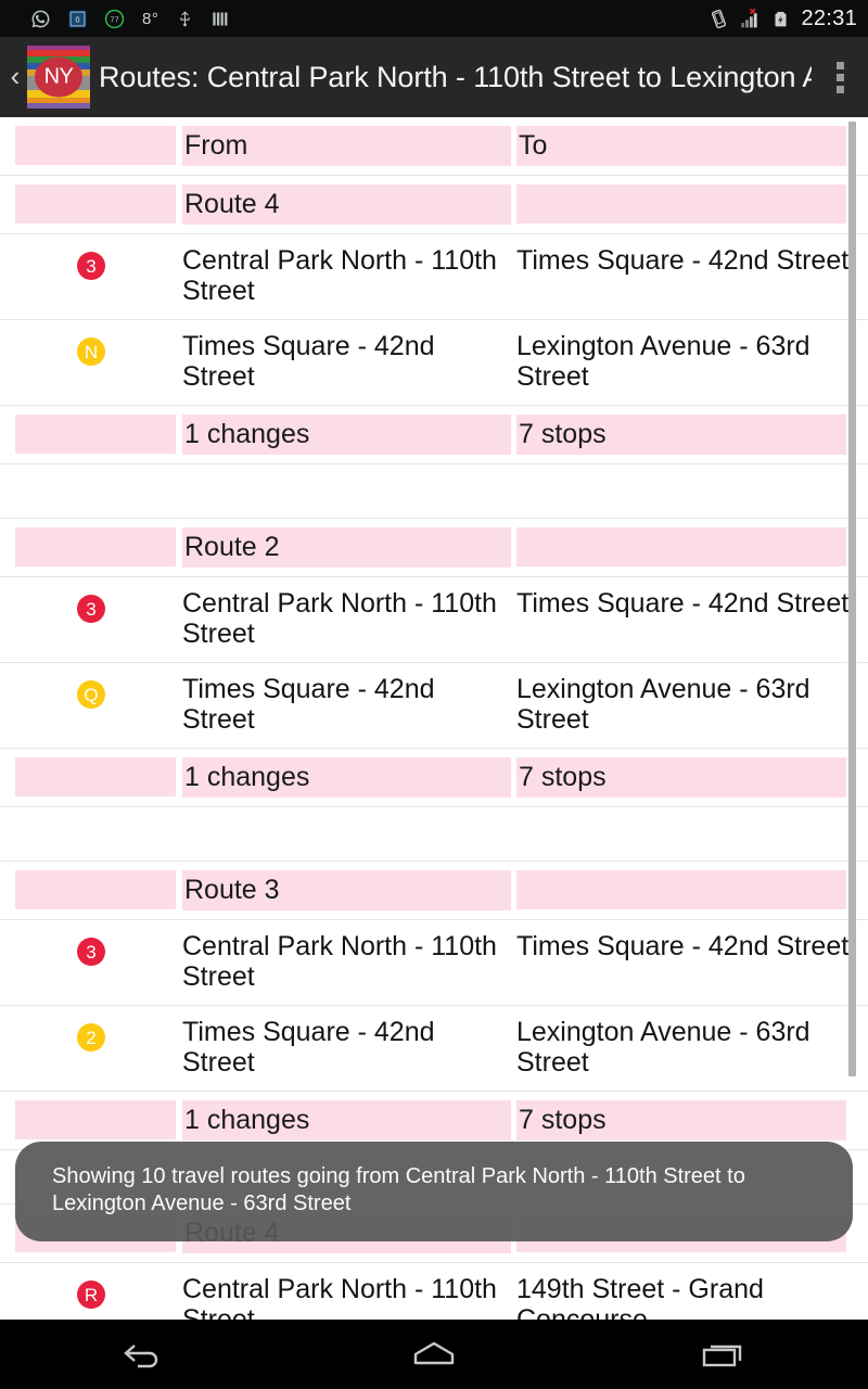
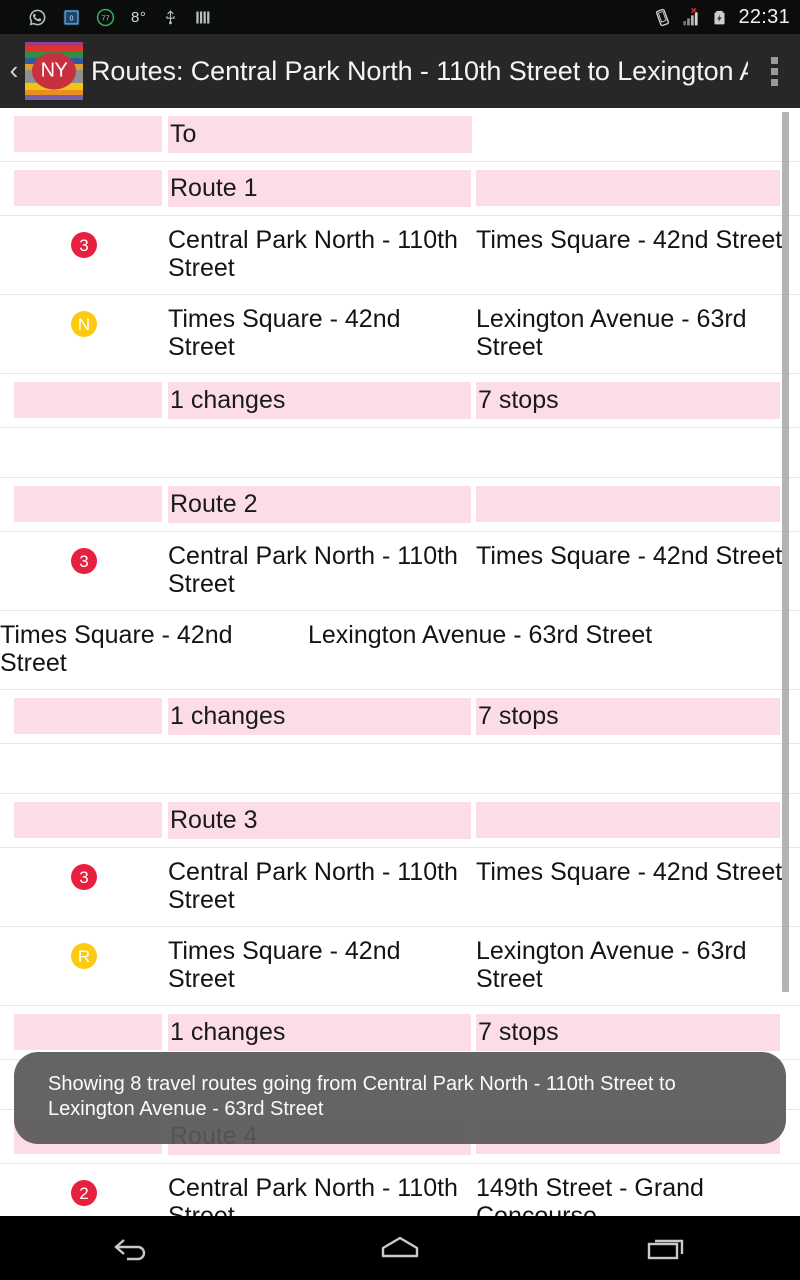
  0
  77
  8°
  22:31
  ‹
  NY
  Routes: Central Park North - 110th Street to Lexington
- From
  To
- Route 4
+ Route 1
  3
  Central Park North - 110th Street
  Times Square - 42nd Street
  N
  Times Square - 42nd Street
  Lexington Avenue - 63rd Street
  1 changes
  7 stops
  Route 2
  3
  Central Park North - 110th Street
  Times Square - 42nd Street
- Q
  Times Square - 42nd Street
  Lexington Avenue - 63rd Street
  1 changes
  7 stops
  Route 3
  3
  Central Park North - 110th Street
  Times Square - 42nd Street
- 2
+ R
  Times Square - 42nd Street
  Lexington Avenue - 63rd Street
  1 changes
  7 stops
- R
+ 2
  Central Park North - 110th
- Showing 10 travel routes going from Central Park North - 110th Street to Lexington Avenue - 63rd Street
+ Showing 8 travel routes going from Central Park North - 110th Street to Lexington Avenue - 63rd Street
